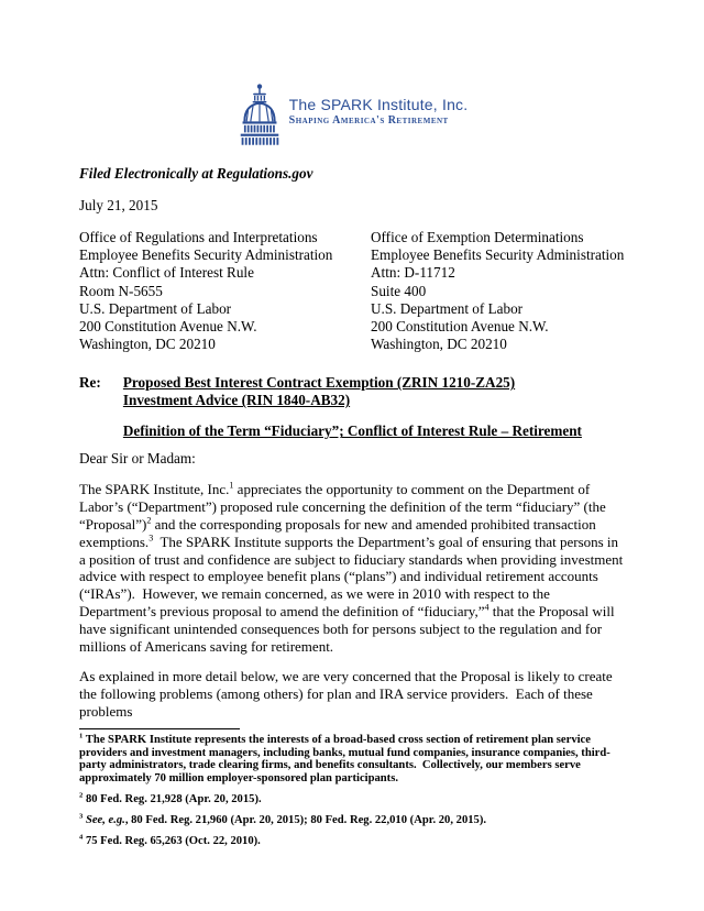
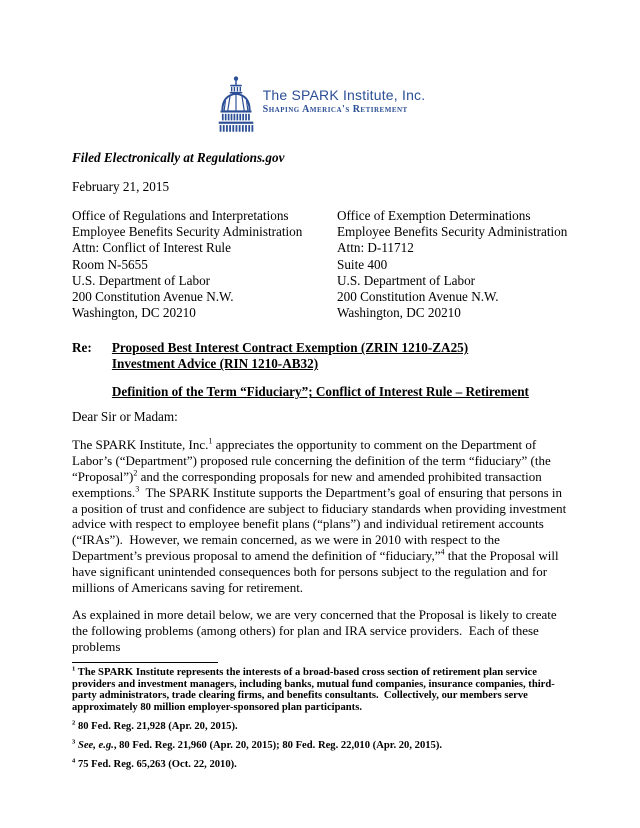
  The SPARK Institute, Inc.
  Shaping America's Retirement
  Filed Electronically at Regulations.gov
- July 21, 2015
+ February 21, 2015
  Office of Regulations and Interpretations
  Employee Benefits Security Administration
  Attn: Conflict of Interest Rule
  Room N-5655
  U.S. Department of Labor
  200 Constitution Avenue N.W.
  Washington, DC 20210
  Office of Exemption Determinations
  Employee Benefits Security Administration
  Attn: D-11712
  Suite 400
  U.S. Department of Labor
  200 Constitution Avenue N.W.
  Washington, DC 20210
  Re:
  Proposed Best Interest Contract Exemption (ZRIN 1210-ZA25)
- Investment Advice (RIN 1840-AB32)
+ Investment Advice (RIN 1210-AB32)
  Definition of the Term “Fiduciary”; Conflict of Interest Rule – Retirement
  Dear Sir or Madam:
  The SPARK Institute, Inc.1 appreciates the opportunity to comment on the Department of Labor’s (“Department”) proposed rule concerning the definition of the term “fiduciary” (the “Proposal”)2 and the corresponding proposals for new and amended prohibited transaction exemptions.3 The SPARK Institute supports the Department’s goal of ensuring that persons in a position of trust and confidence are subject to fiduciary standards when providing investment advice with respect to employee benefit plans (“plans”) and individual retirement accounts (“IRAs”). However, we remain concerned, as we were in 2010 with respect to the Department’s previous proposal to amend the definition of “fiduciary,”4 that the Proposal will have significant unintended consequences both for persons subject to the regulation and for millions of Americans saving for retirement.
  As explained in more detail below, we are very concerned that the Proposal is likely to create the following problems (among others) for plan and IRA service providers. Each of these problems
- The SPARK Institute represents the interests of a broad-based cross section of retirement plan service providers and investment managers, including banks, mutual fund companies, insurance companies, third-party administrators, trade clearing firms, and benefits consultants. Collectively, our members serve approximately 70 million employer-sponsored plan participants.
+ The SPARK Institute represents the interests of a broad-based cross section of retirement plan service providers and investment managers, including banks, mutual fund companies, insurance companies, third-party administrators, trade clearing firms, and benefits consultants. Collectively, our members serve approximately 80 million employer-sponsored plan participants.
  80 Fed. Reg. 21,928 (Apr. 20, 2015).
  See, e.g., 80 Fed. Reg. 21,960 (Apr. 20, 2015); 80 Fed. Reg. 22,010 (Apr. 20, 2015).
  75 Fed. Reg. 65,263 (Oct. 22, 2010).
